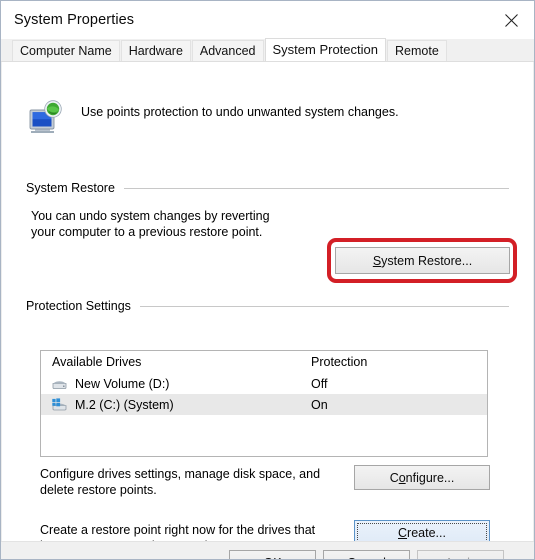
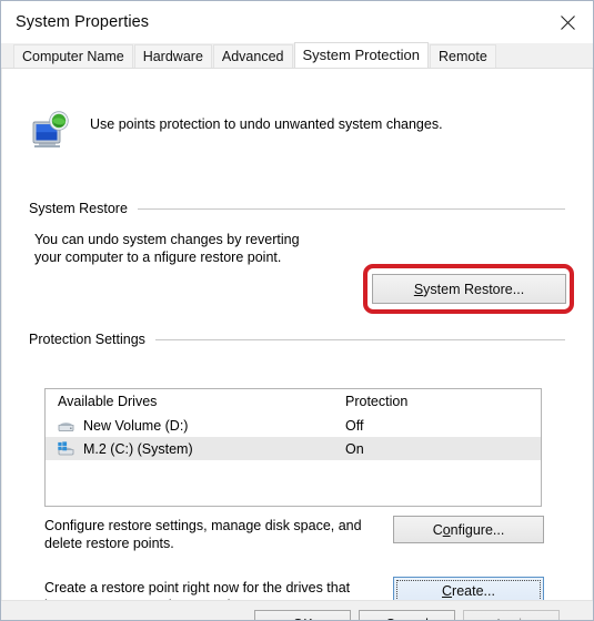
  System Properties
  Computer Name
  Hardware
  Advanced
  System Protection
  Remote
  Use points protection to undo unwanted system changes.
  System Restore
  You can undo system changes by reverting
- your computer to a previous restore point.
+ your computer to a nfigure restore point.
  System Restore...
  Protection Settings
  Available Drives
  Protection
  New Volume (D:)
  Off
  M.2 (C:) (System)
  On
- Configure drives settings, manage disk space, and
+ Configure restore settings, manage disk space, and
  delete restore points.
  Configure...
  Create a restore point right now for the drives that
  Create...
